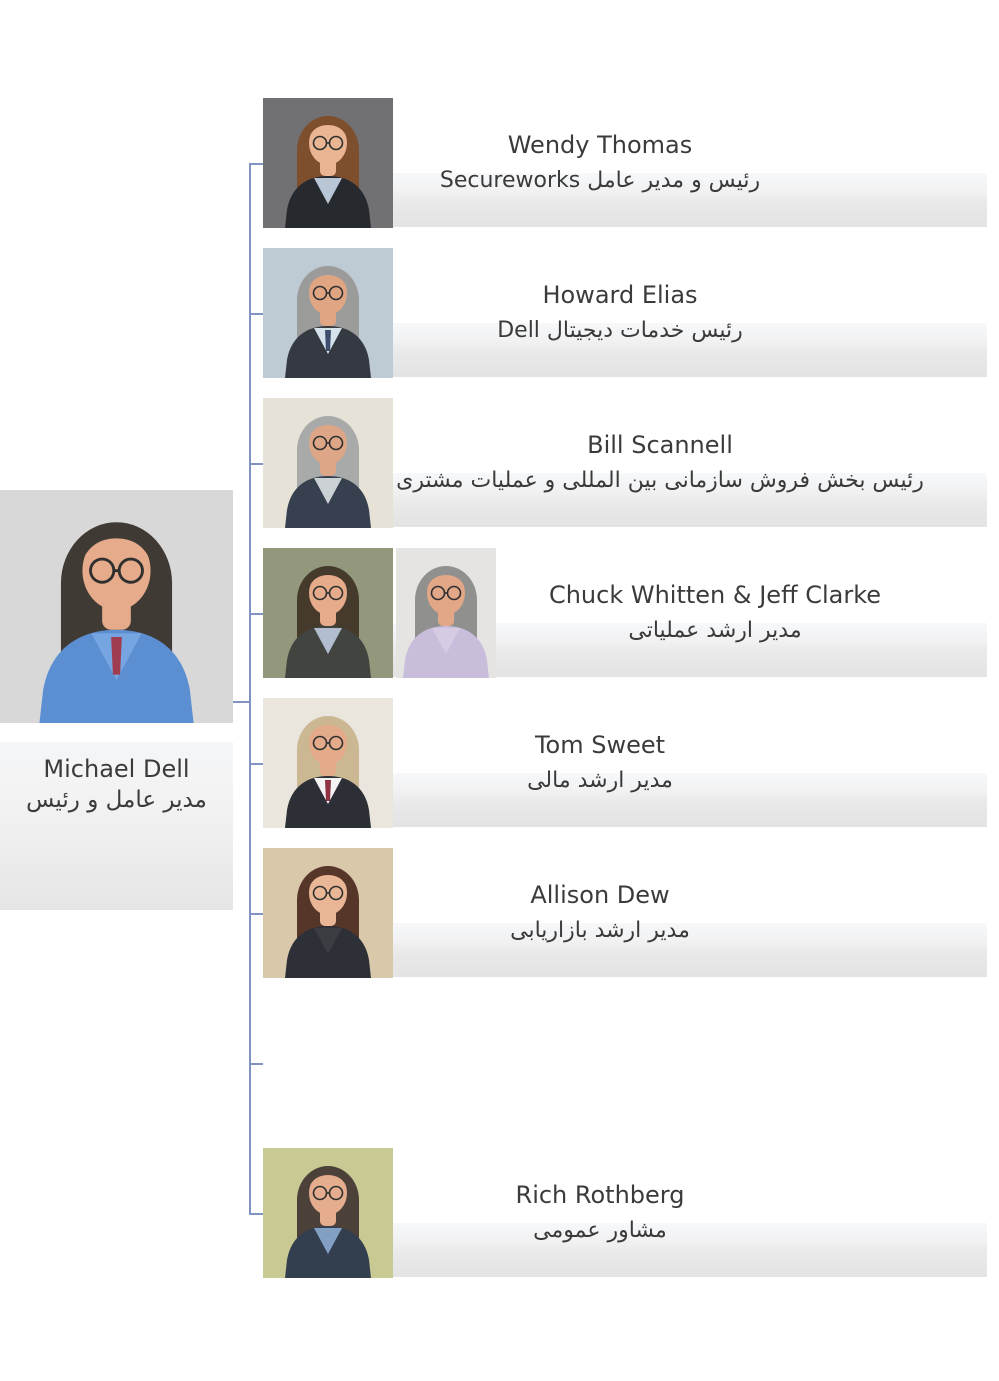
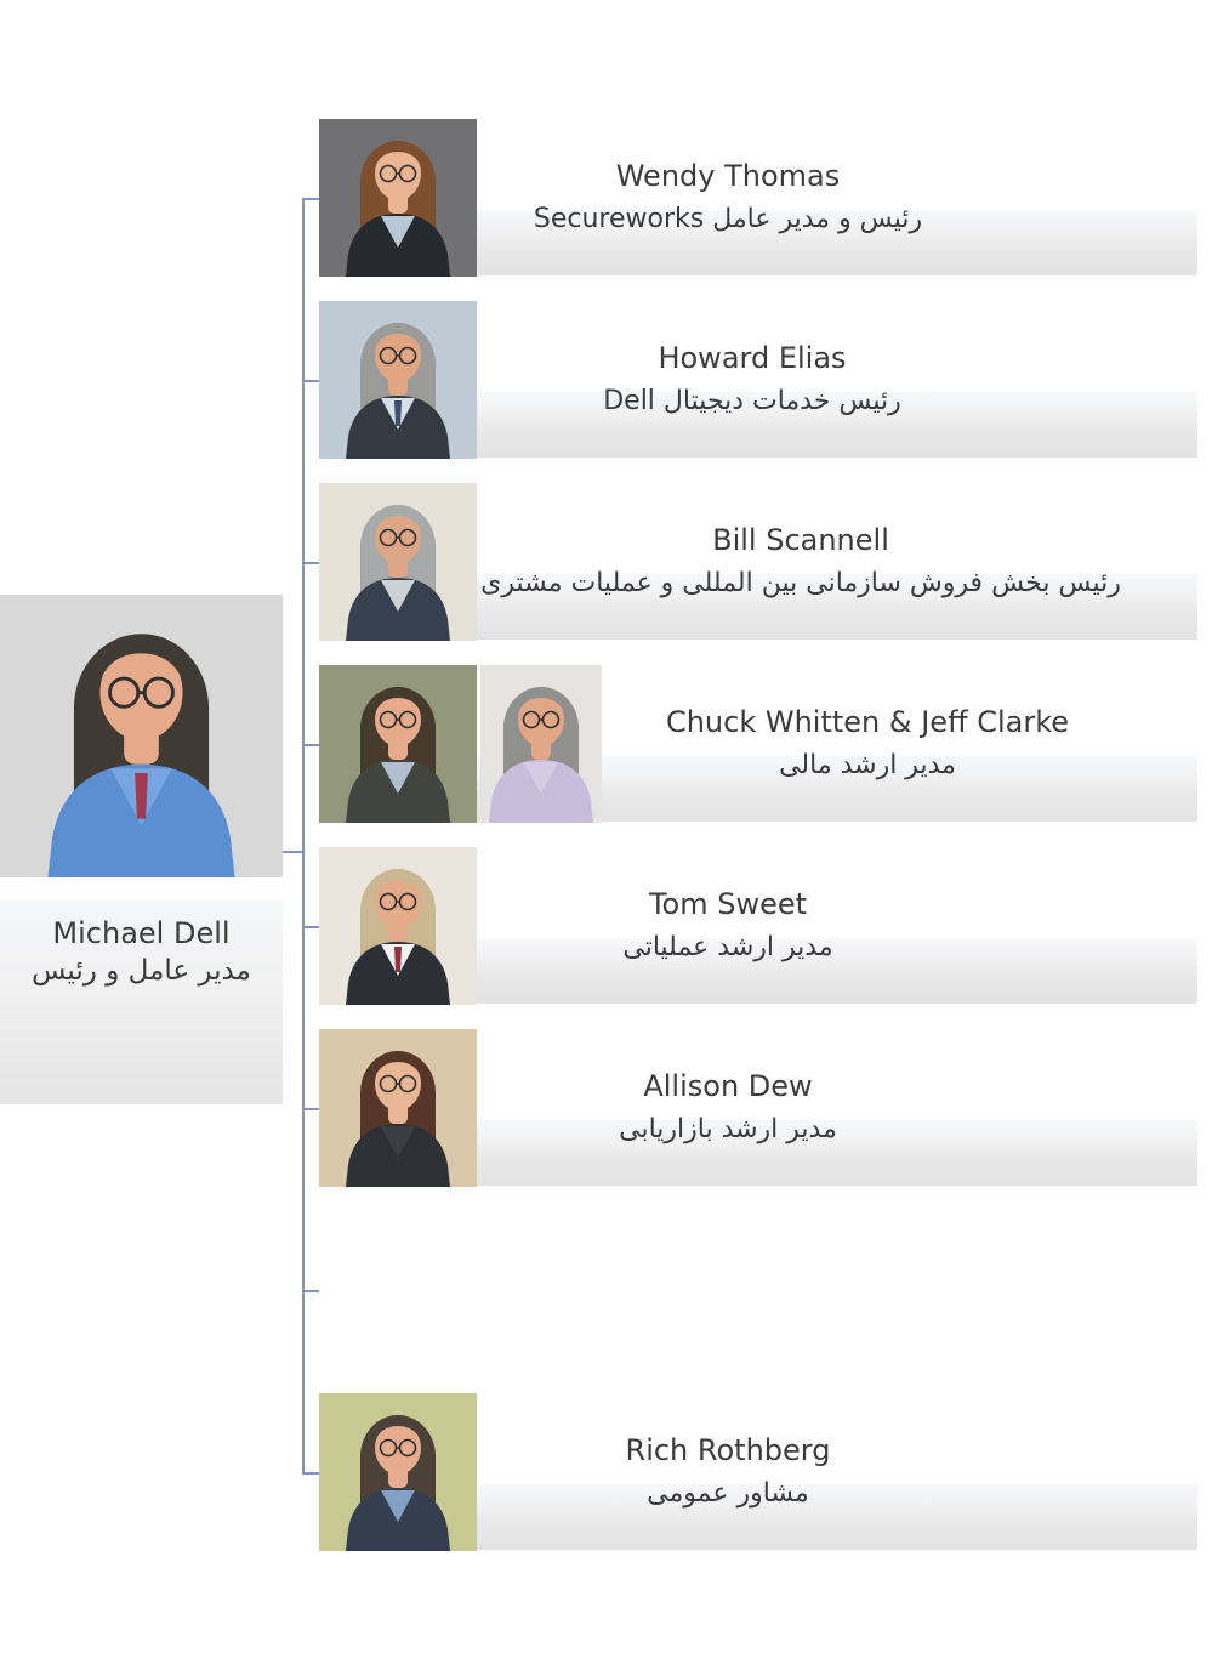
  Michael Dell
  مدیر عامل و رئیس
  Wendy Thomas
  رئیس و مدیر عامل Secureworks
  Howard Elias
  رئیس خدمات دیجیتال Dell
  Bill Scannell
  رئیس بخش فروش سازمانی بین المللی و عملیات مشتری
  Chuck Whitten & Jeff Clarke
- مدیر ارشد عملیاتی
+ مدیر ارشد مالی
  Tom Sweet
- مدیر ارشد مالی
+ مدیر ارشد عملیاتی
  Allison Dew
  مدیر ارشد بازاریابی
  Rich Rothberg
  مشاور عمومی
